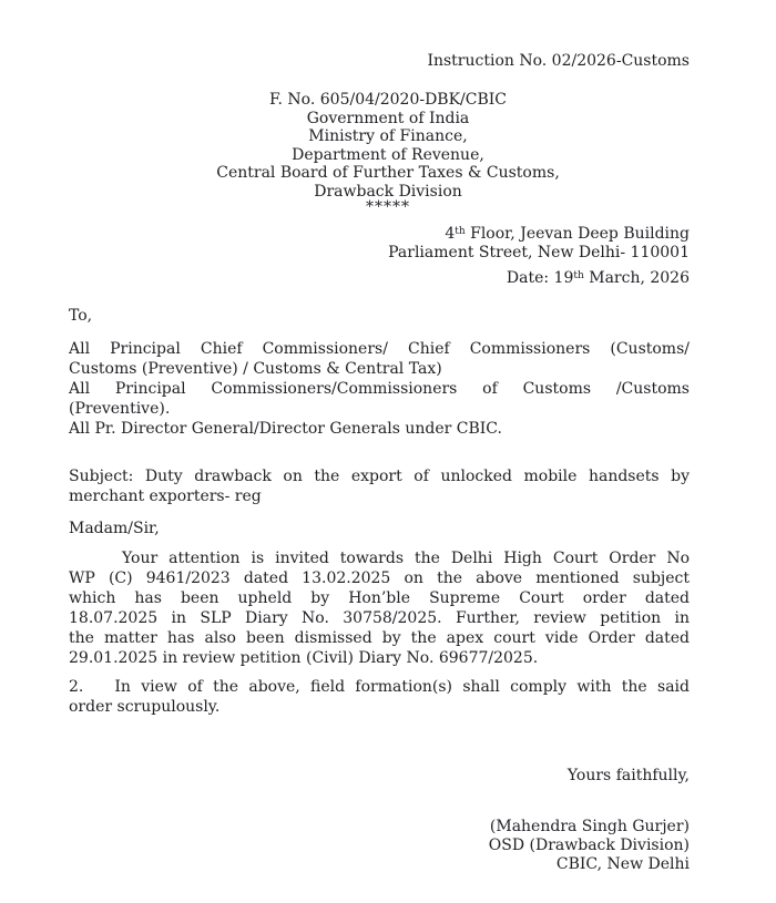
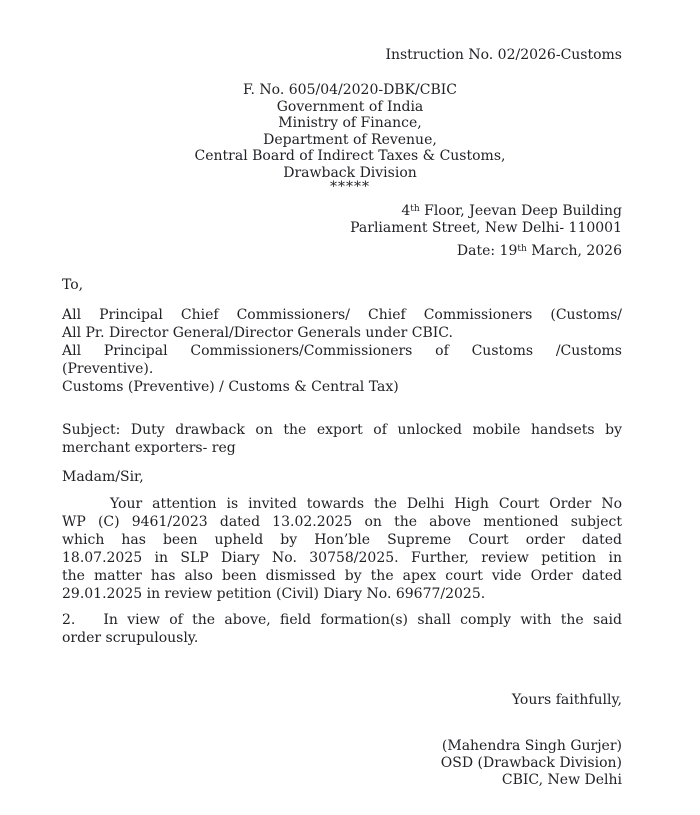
  Instruction No. 02/2026-Customs
  F. No. 605/04/2020-DBK/CBIC
  Government of India
  Ministry of Finance,
  Department of Revenue,
- Central Board of Further Taxes & Customs,
+ Central Board of Indirect Taxes & Customs,
  Drawback Division
  *****
  4th Floor, Jeevan Deep Building
  Parliament Street, New Delhi- 110001
  Date: 19th March, 2026
  To,
  All Principal Chief Commissioners/ Chief Commissioners (Customs/
- Customs (Preventive) / Customs & Central Tax)
+ All Pr. Director General/Director Generals under CBIC.
  All Principal Commissioners/Commissioners of Customs /Customs
  (Preventive).
- All Pr. Director General/Director Generals under CBIC.
+ Customs (Preventive) / Customs & Central Tax)
  Subject: Duty drawback on the export of unlocked mobile handsets by
  merchant exporters- reg
  Madam/Sir,
  Your attention is invited towards the Delhi High Court Order No
  WP (C) 9461/2023 dated 13.02.2025 on the above mentioned subject
  which has been upheld by Hon’ble Supreme Court order dated
  18.07.2025 in SLP Diary No. 30758/2025. Further, review petition in
  the matter has also been dismissed by the apex court vide Order dated
  29.01.2025 in review petition (Civil) Diary No. 69677/2025.
  2. In view of the above, field formation(s) shall comply with the said
  order scrupulously.
  Yours faithfully,
  (Mahendra Singh Gurjer)
  OSD (Drawback Division)
  CBIC, New Delhi
